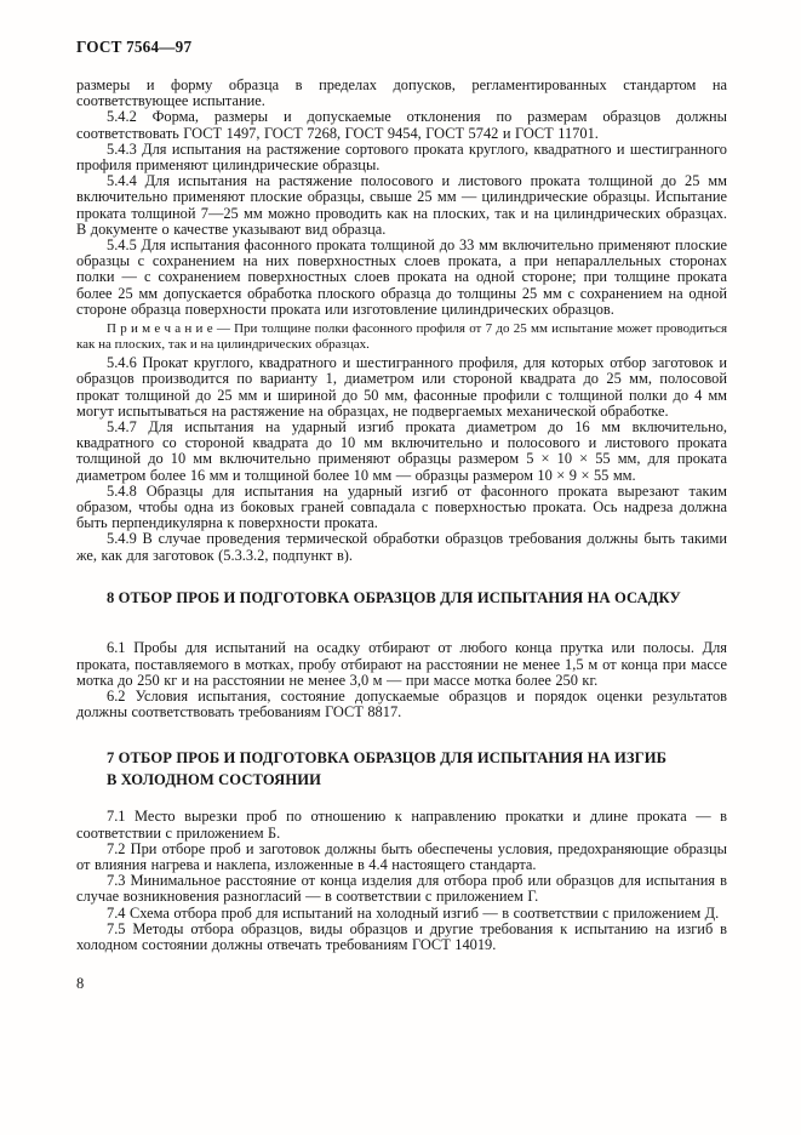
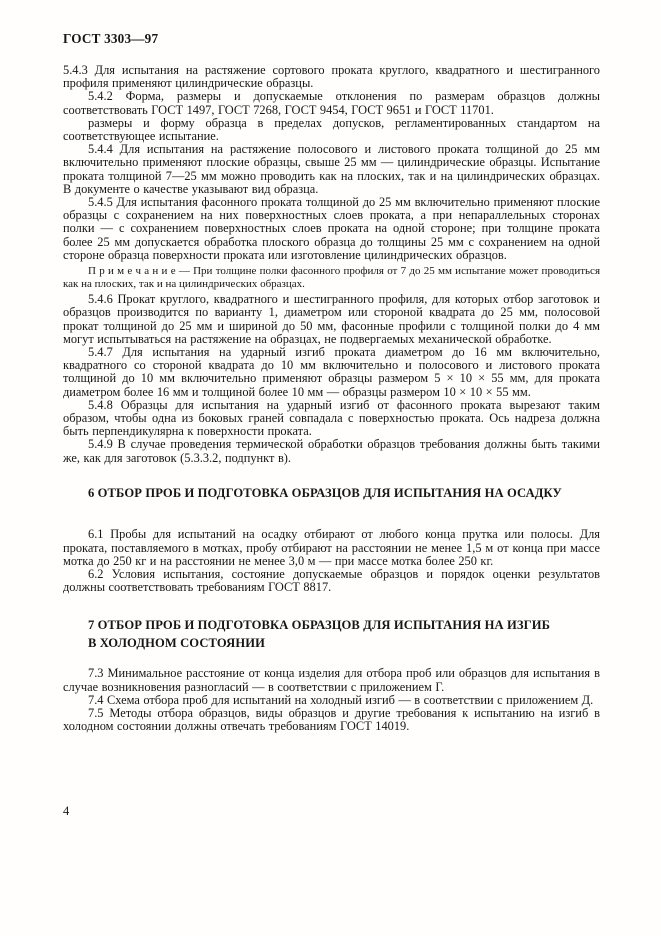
- ГОСТ 7564—97
+ ГОСТ 3303—97
- размеры и форму образца в пределах допусков, регламентированных стандартом на соответствующее испытание.
+ 5.4.3 Для испытания на растяжение сортового проката круглого, квадратного и шестигранного профиля применяют цилиндрические образцы.
- 5.4.2 Форма, размеры и допускаемые отклонения по размерам образцов должны соответствовать ГОСТ 1497, ГОСТ 7268, ГОСТ 9454, ГОСТ 5742 и ГОСТ 11701.
+ 5.4.2 Форма, размеры и допускаемые отклонения по размерам образцов должны соответствовать ГОСТ 1497, ГОСТ 7268, ГОСТ 9454, ГОСТ 9651 и ГОСТ 11701.
- 5.4.3 Для испытания на растяжение сортового проката круглого, квадратного и шестигранного профиля применяют цилиндрические образцы.
+ размеры и форму образца в пределах допусков, регламентированных стандартом на соответствующее испытание.
  5.4.4 Для испытания на растяжение полосового и листового проката толщиной до 25 мм включительно применяют плоские образцы, свыше 25 мм — цилиндрические образцы. Испытание проката толщиной 7—25 мм можно проводить как на плоских, так и на цилиндрических образцах. В документе о качестве указывают вид образца.
- 5.4.5 Для испытания фасонного проката толщиной до 33 мм включительно применяют плоские образцы с сохранением на них поверхностных слоев проката, а при непараллельных сторонах полки — с сохранением поверхностных слоев проката на одной стороне; при толщине проката более 25 мм допускается обработка плоского образца до толщины 25 мм с сохранением на одной стороне образца поверхности проката или изготовление цилиндрических образцов.
+ 5.4.5 Для испытания фасонного проката толщиной до 25 мм включительно применяют плоские образцы с сохранением на них поверхностных слоев проката, а при непараллельных сторонах полки — с сохранением поверхностных слоев проката на одной стороне; при толщине проката более 25 мм допускается обработка плоского образца до толщины 25 мм с сохранением на одной стороне образца поверхности проката или изготовление цилиндрических образцов.
  П р и м е ч а н и е — При толщине полки фасонного профиля от 7 до 25 мм испытание может проводиться как на плоских, так и на цилиндрических образцах.
  5.4.6 Прокат круглого, квадратного и шестигранного профиля, для которых отбор заготовок и образцов производится по варианту 1, диаметром или стороной квадрата до 25 мм, полосовой прокат толщиной до 25 мм и шириной до 50 мм, фасонные профили с толщиной полки до 4 мм могут испытываться на растяжение на образцах, не подвергаемых механической обработке.
- 5.4.7 Для испытания на ударный изгиб проката диаметром до 16 мм включительно, квадратного со стороной квадрата до 10 мм включительно и полосового и листового проката толщиной до 10 мм включительно применяют образцы размером 5 × 10 × 55 мм, для проката диаметром более 16 мм и толщиной более 10 мм — образцы размером 10 × 9 × 55 мм.
+ 5.4.7 Для испытания на ударный изгиб проката диаметром до 16 мм включительно, квадратного со стороной квадрата до 10 мм включительно и полосового и листового проката толщиной до 10 мм включительно применяют образцы размером 5 × 10 × 55 мм, для проката диаметром более 16 мм и толщиной более 10 мм — образцы размером 10 × 10 × 55 мм.
  5.4.8 Образцы для испытания на ударный изгиб от фасонного проката вырезают таким образом, чтобы одна из боковых граней совпадала с поверхностью проката. Ось надреза должна быть перпендикулярна к поверхности проката.
  5.4.9 В случае проведения термической обработки образцов требования должны быть такими же, как для заготовок (5.3.3.2, подпункт в).
- 8 ОТБОР ПРОБ И ПОДГОТОВКА ОБРАЗЦОВ ДЛЯ ИСПЫТАНИЯ НА ОСАДКУ
+ 6 ОТБОР ПРОБ И ПОДГОТОВКА ОБРАЗЦОВ ДЛЯ ИСПЫТАНИЯ НА ОСАДКУ
  6.1 Пробы для испытаний на осадку отбирают от любого конца прутка или полосы. Для проката, поставляемого в мотках, пробу отбирают на расстоянии не менее 1,5 м от конца при массе мотка до 250 кг и на расстоянии не менее 3,0 м — при массе мотка более 250 кг.
  6.2 Условия испытания, состояние допускаемые образцов и порядок оценки результатов должны соответствовать требованиям ГОСТ 8817.
  7 ОТБОР ПРОБ И ПОДГОТОВКА ОБРАЗЦОВ ДЛЯ ИСПЫТАНИЯ НА ИЗГИБ
  В ХОЛОДНОМ СОСТОЯНИИ
- 7.1 Место вырезки проб по отношению к направлению прокатки и длине проката — в соответствии с приложением Б.
- 7.2 При отборе проб и заготовок должны быть обеспечены условия, предохраняющие образцы от влияния нагрева и наклепа, изложенные в 4.4 настоящего стандарта.
  7.3 Минимальное расстояние от конца изделия для отбора проб или образцов для испытания в случае возникновения разногласий — в соответствии с приложением Г.
  7.4 Схема отбора проб для испытаний на холодный изгиб — в соответствии с приложением Д.
  7.5 Методы отбора образцов, виды образцов и другие требования к испытанию на изгиб в холодном состоянии должны отвечать требованиям ГОСТ 14019.
- 8
+ 4
